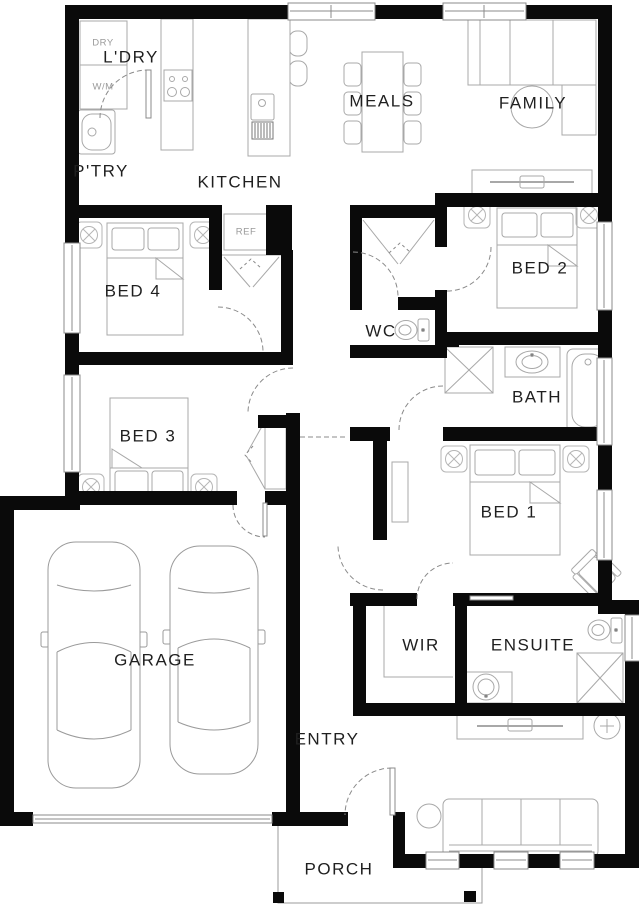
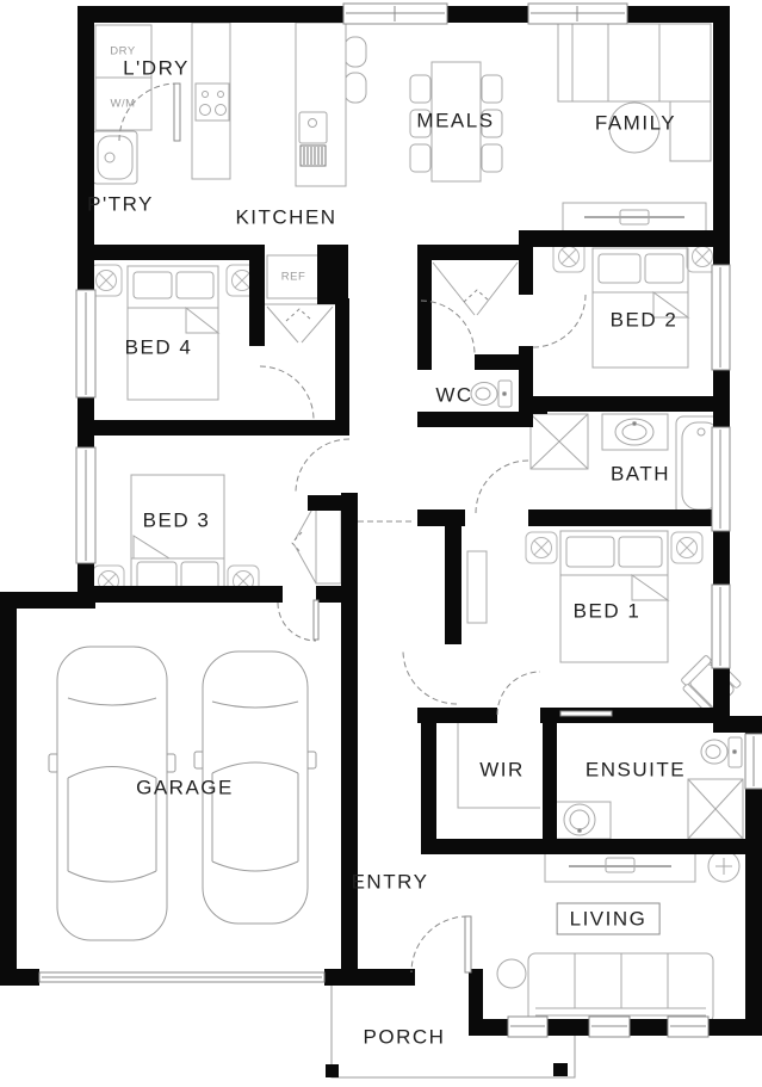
  L'DRY
  P'TRY
  KITCHEN
  MEALS
  FAMILY
  BED 4
  BED 2
  WC
  BATH
  BED 3
  BED 1
  GARAGE
  WIR
  ENSUITE
  ENTRY
+ LIVING
  PORCH
  DRY
  W/M
  REF
